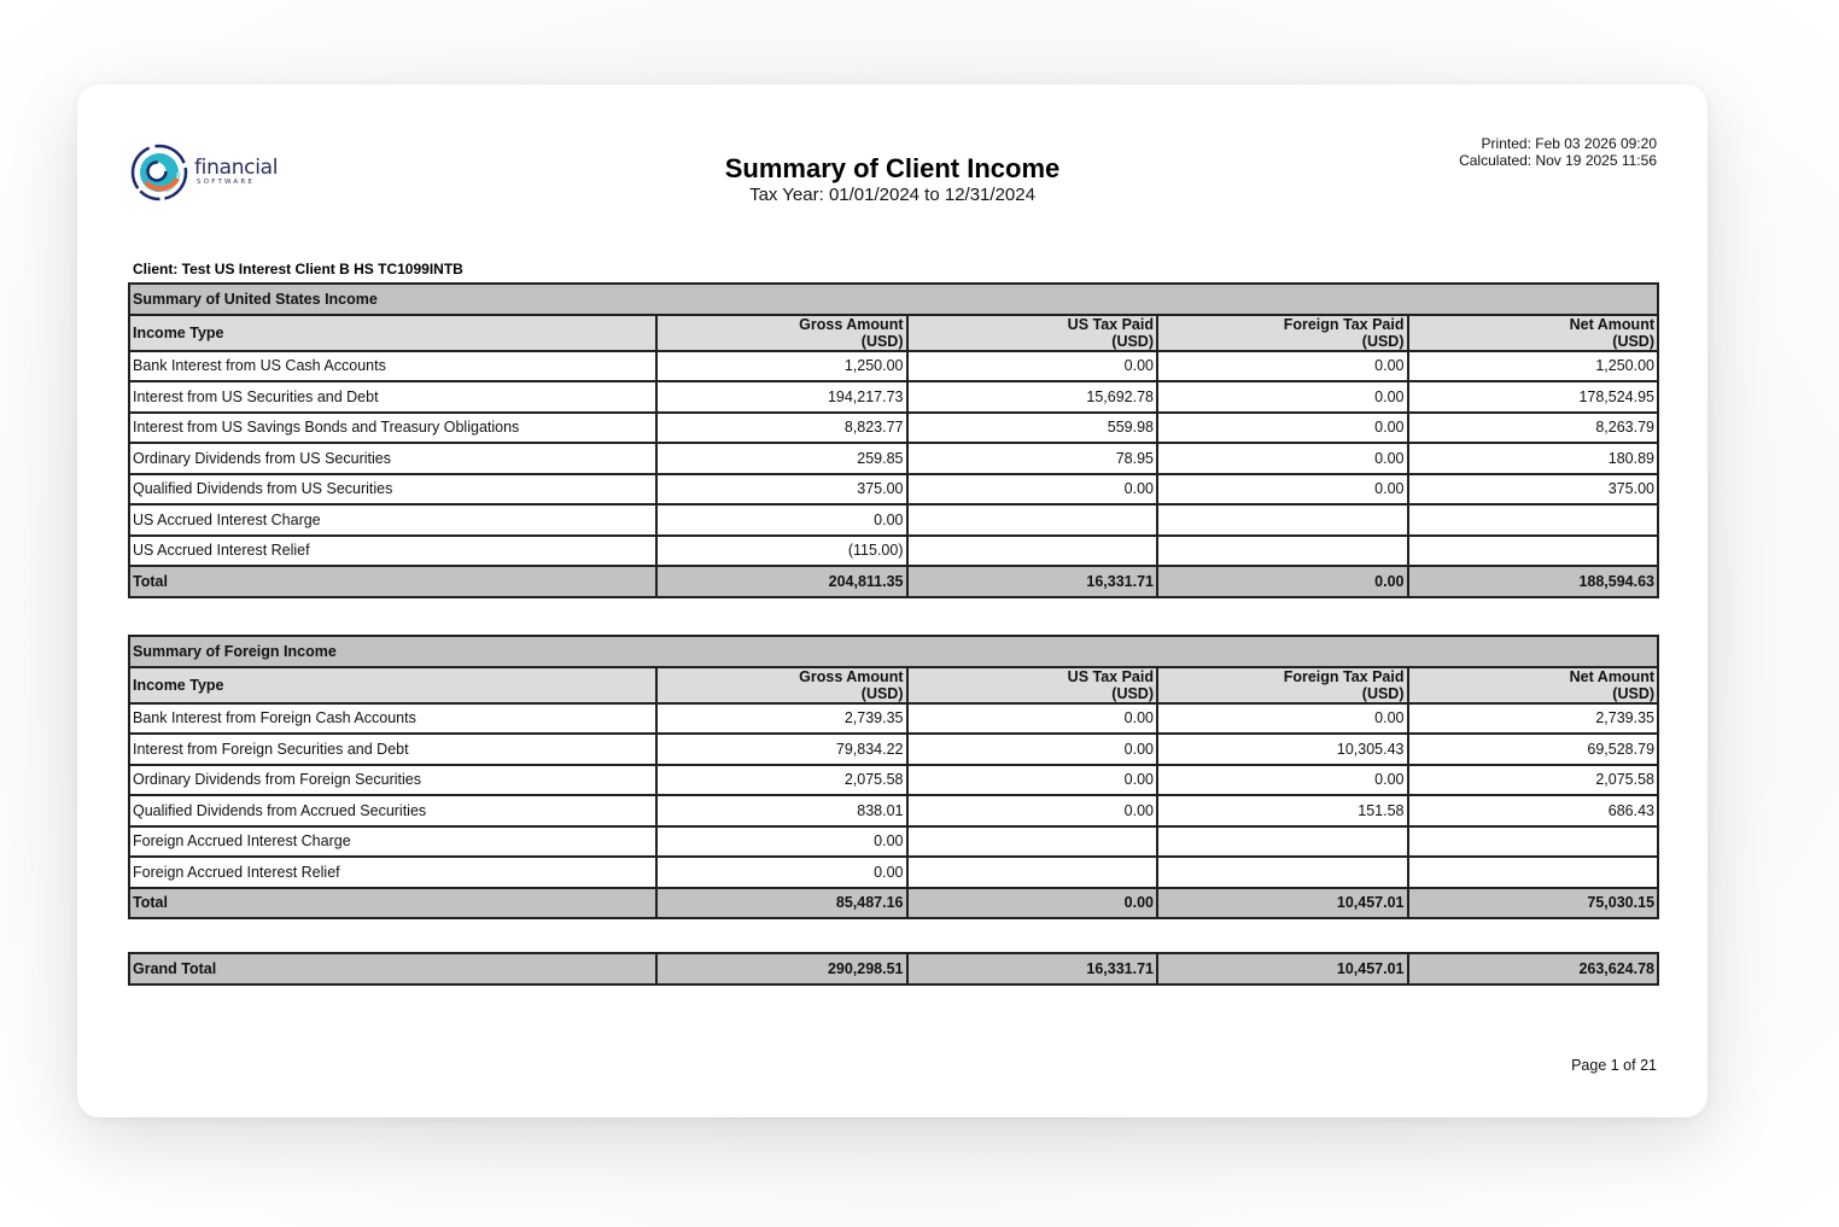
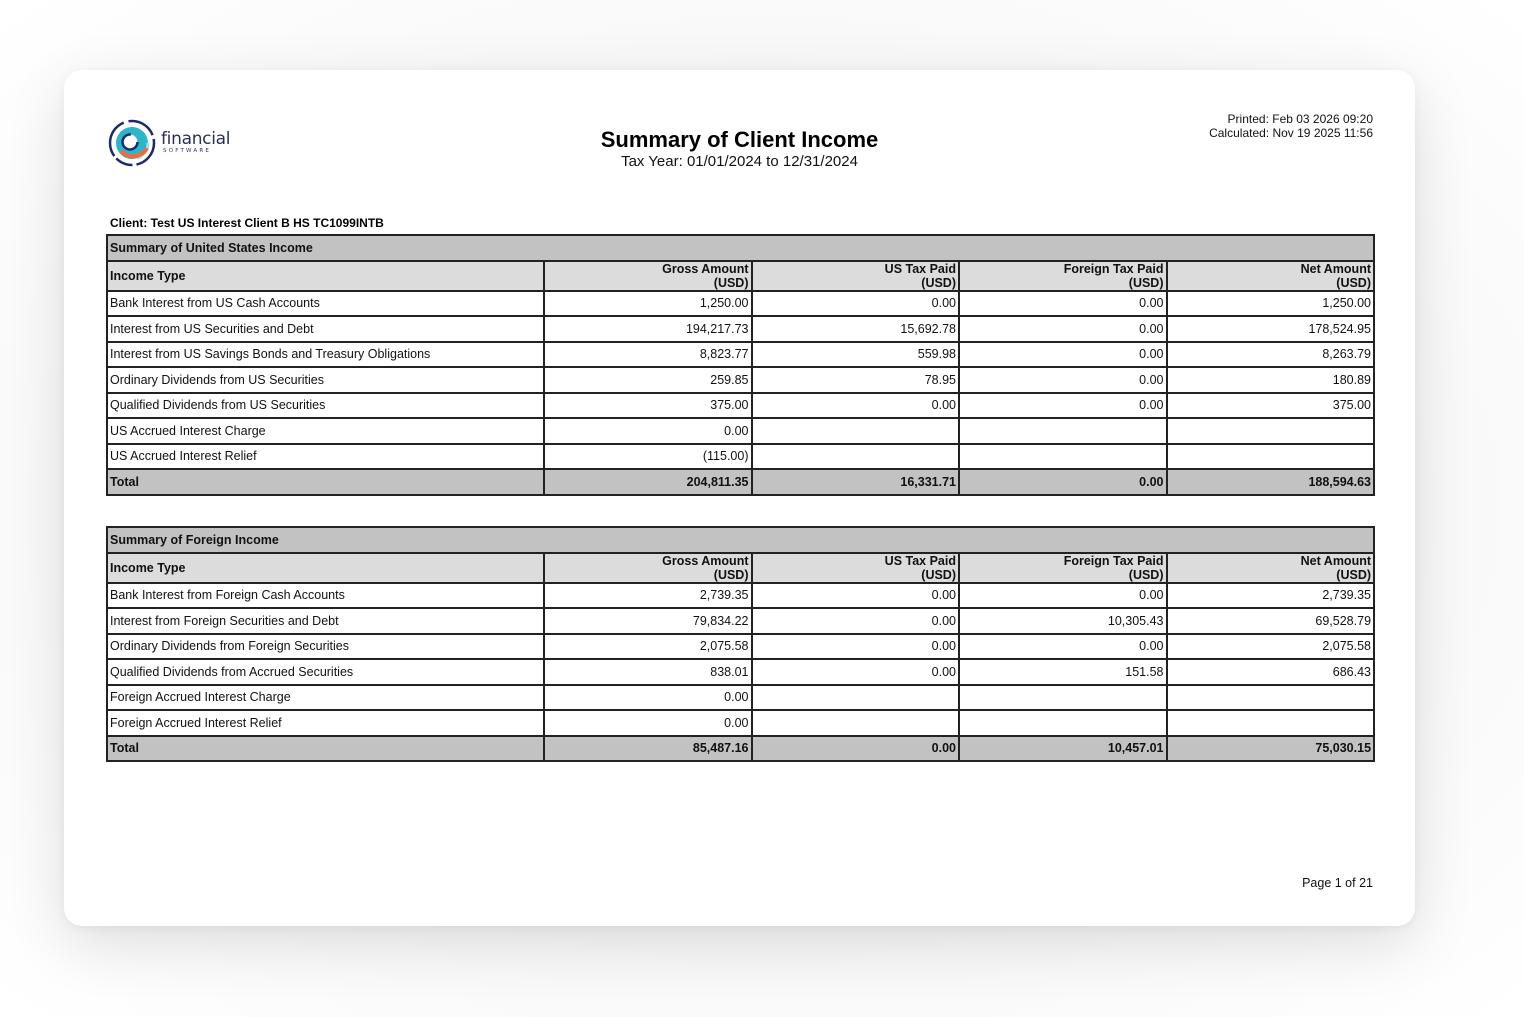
  financial
  Summary of Client Income
  Tax Year: 01/01/2024 to 12/31/2024
  Printed: Feb 03 2026 09:20
  Calculated: Nov 19 2025 11:56
  Client: Test US Interest Client B HS TC1099INTB
  Summary of United States Income
  Income Type	Gross Amount(USD)	US Tax Paid(USD)	Foreign Tax Paid(USD)	Net Amount(USD)
  Bank Interest from US Cash Accounts	1,250.00	0.00	0.00	1,250.00
  Interest from US Securities and Debt	194,217.73	15,692.78	0.00	178,524.95
  Interest from US Savings Bonds and Treasury Obligations	8,823.77	559.98	0.00	8,263.79
  Ordinary Dividends from US Securities	259.85	78.95	0.00	180.89
  Qualified Dividends from US Securities	375.00	0.00	0.00	375.00
  US Accrued Interest Charge	0.00
  US Accrued Interest Relief	(115.00)
  Total	204,811.35	16,331.71	0.00	188,594.63
  Summary of Foreign Income
  Income Type	Gross Amount(USD)	US Tax Paid(USD)	Foreign Tax Paid(USD)	Net Amount(USD)
  Bank Interest from Foreign Cash Accounts	2,739.35	0.00	0.00	2,739.35
  Interest from Foreign Securities and Debt	79,834.22	0.00	10,305.43	69,528.79
  Ordinary Dividends from Foreign Securities	2,075.58	0.00	0.00	2,075.58
  Qualified Dividends from Accrued Securities	838.01	0.00	151.58	686.43
  Foreign Accrued Interest Charge	0.00
  Foreign Accrued Interest Relief	0.00
  Total	85,487.16	0.00	10,457.01	75,030.15
- Grand Total	290,298.51	16,331.71	10,457.01	263,624.78
  Page 1 of 21
